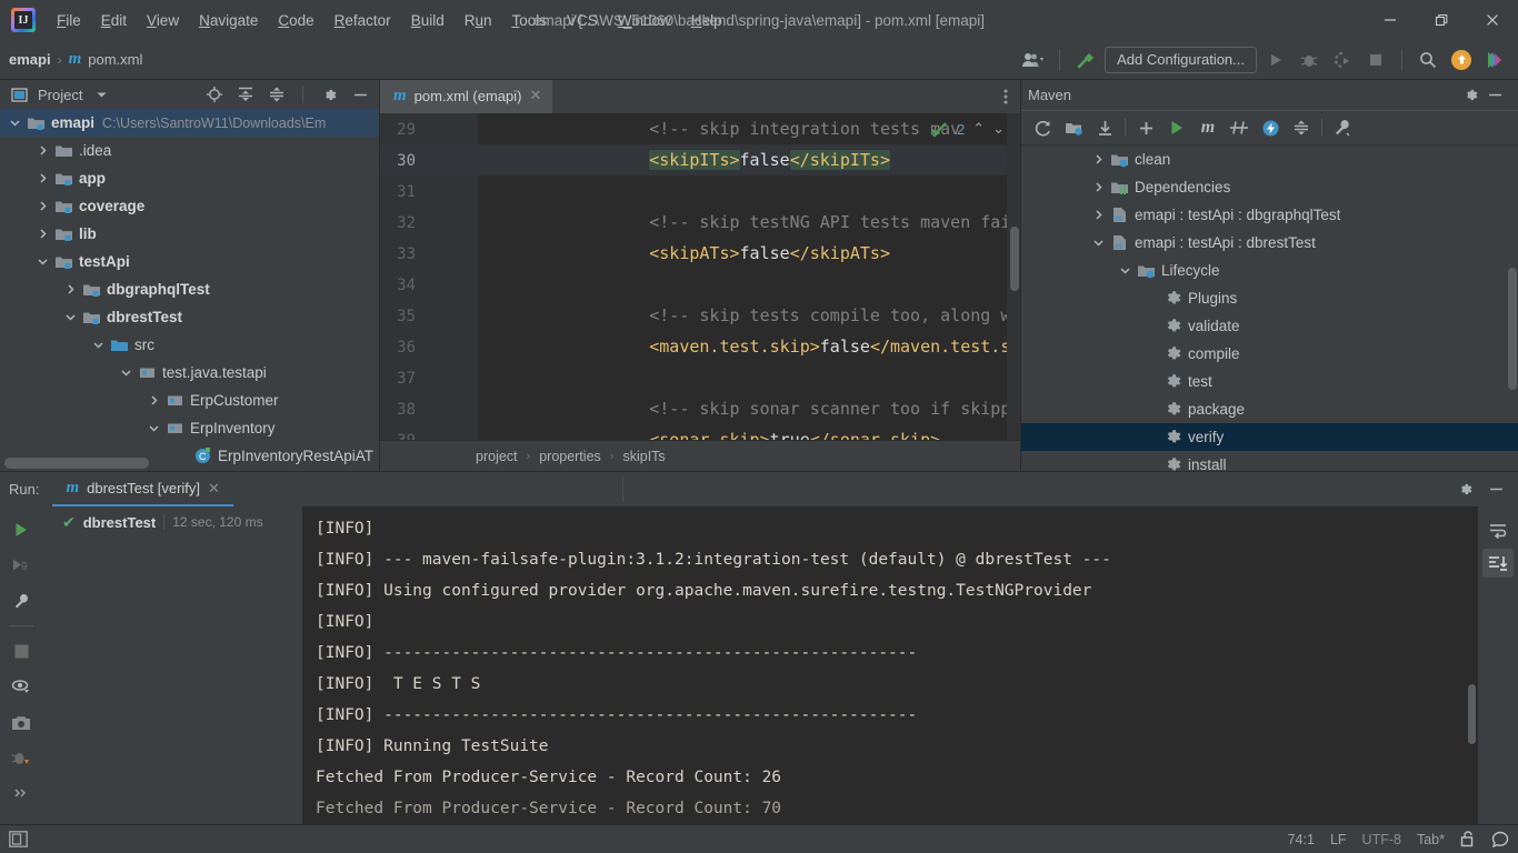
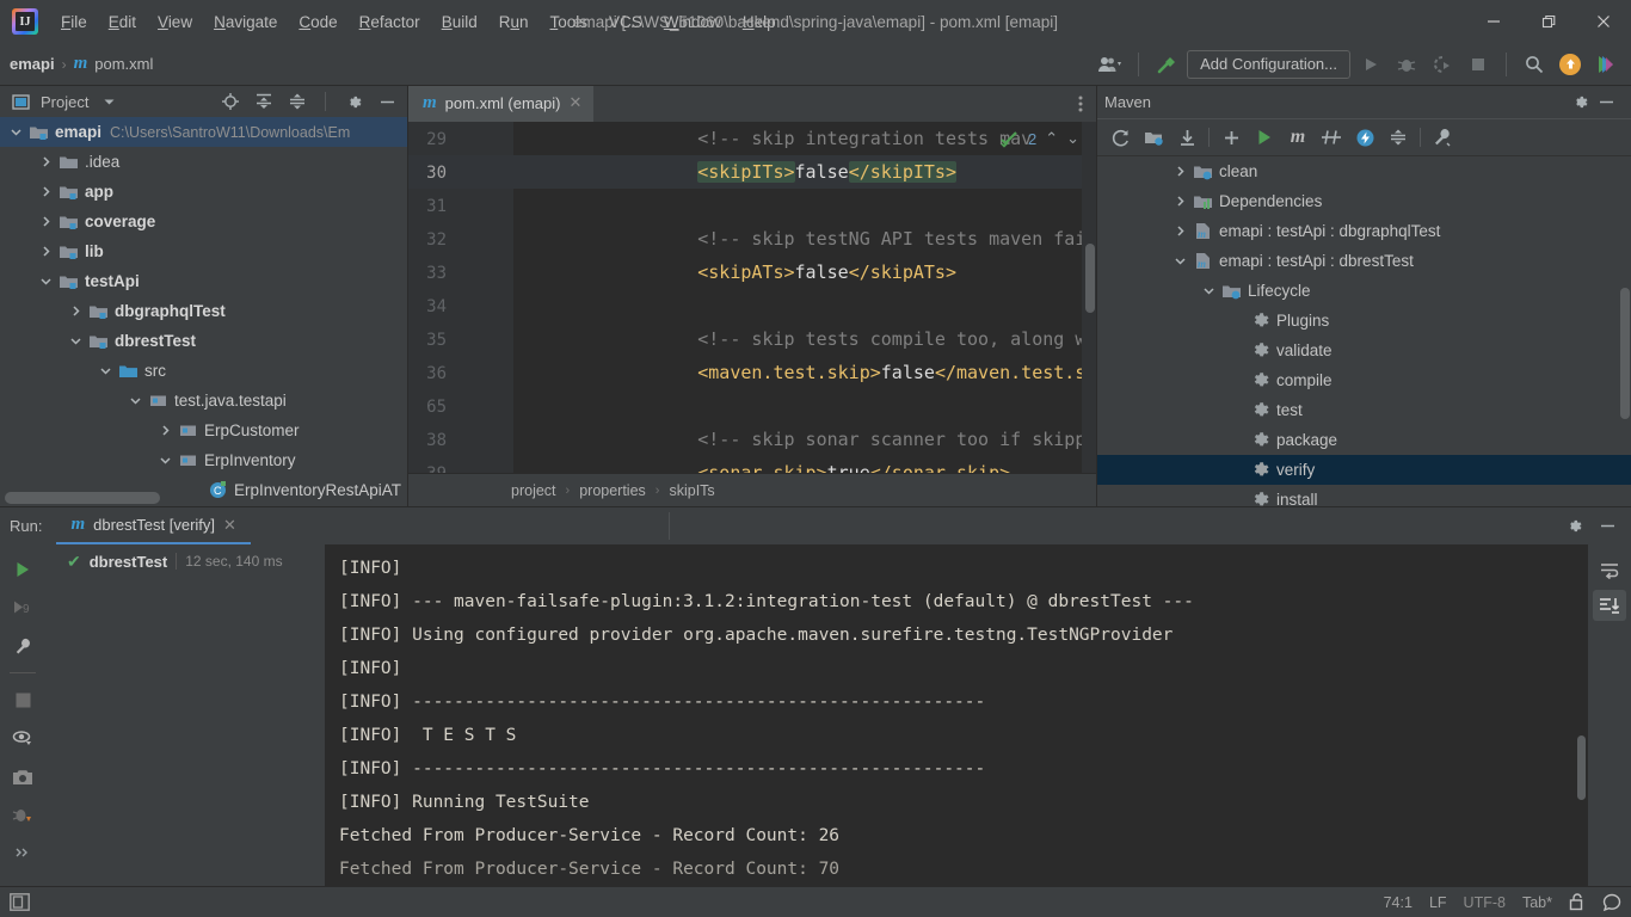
  IJ
  File
  Edit
  View
  Navigate
  Code
  Refactor
  Build
  Run
  Tools
  VCS
  Window
  Help
  emapi [...\WS_51060\backend\spring-java\emapi] - pom.xml [emapi]
  emapi
  ›
  m
  pom.xml
  Add Configuration...
  Project
  emapi
  C:\Users\SantroW11\Downloads\Em
  .idea
  app
  coverage
  lib
  testApi
  dbgraphqlTest
  dbrestTest
  src
  test.java.testapi
  ErpCustomer
  ErpInventory
  C
  ErpInventoryRestApiAT
  m
  pom.xml (emapi)
  ✕
  29
  30
  31
  32
  33
  34
  35
  36
- 37
+ 65
  38
  <!-- skip integration tests mav
  <skipITs>
  false
  </skipITs>
  <!-- skip testNG API tests maven fai
  <skipATs>
  false
  </skipATs>
  <!-- skip tests compile too, along w
  <maven.test.skip>
  false
  </maven.test.s
  <!-- skip sonar scanner too if skipp
  2
  ⌃
  ⌄
  project
  ›
  properties
  ›
  skipITs
  Maven
  m
  clean
  Dependencies
  m
  emapi : testApi : dbgraphqlTest
  m
  emapi : testApi : dbrestTest
  Lifecycle
  Plugins
  validate
  compile
  test
  package
  verify
  install
  Run:
  m
  dbrestTest [verify]
  ✕
  9
  ✔
  dbrestTest
- 12 sec, 120 ms
+ 12 sec, 140 ms
  [INFO]
  [INFO] --- maven-failsafe-plugin:3.1.2:integration-test (default) @ dbrestTest ---
  [INFO] Using configured provider org.apache.maven.surefire.testng.TestNGProvider
  [INFO]
  [INFO] -------------------------------------------------------
  [INFO] T E S T S
  [INFO] -------------------------------------------------------
  [INFO] Running TestSuite
  Fetched From Producer-Service - Record Count: 26
  Fetched From Producer-Service - Record Count: 70
  74:1
  LF
  UTF-8
  Tab*
